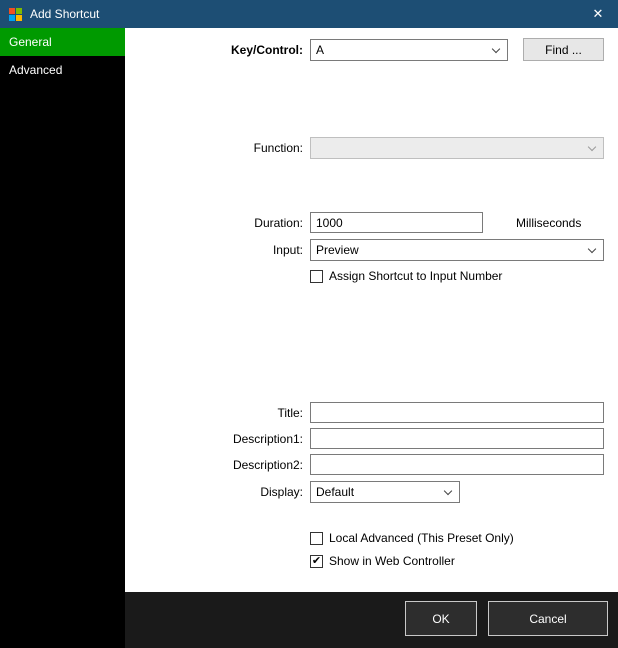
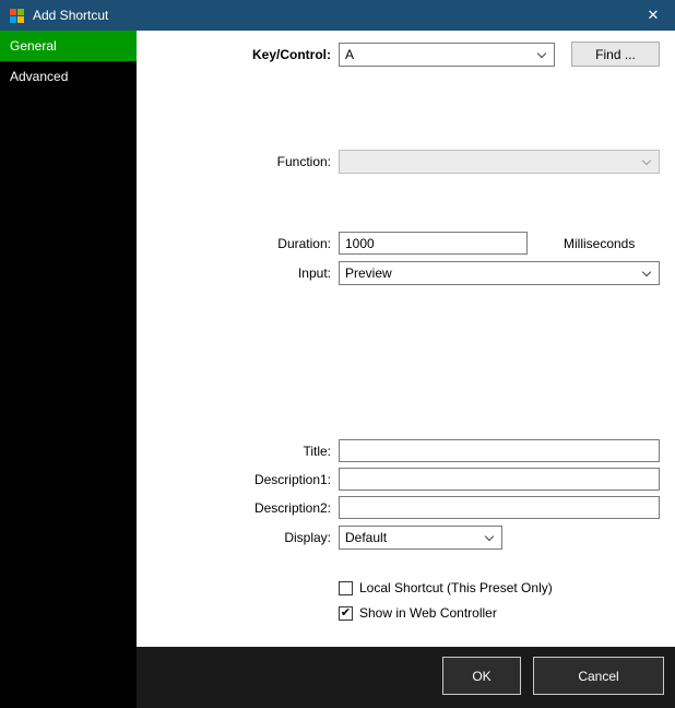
  Add Shortcut
  ✕
  General
  Advanced
  Key/Control:
  A
  Find ...
  Function:
  Duration:
  1000
  Milliseconds
  Input:
  Preview
- Assign Shortcut to Input Number
  Title:
  Description1:
  Description2:
  Display:
  Default
- Local Advanced (This Preset Only)
+ Local Shortcut (This Preset Only)
  ✔
  Show in Web Controller
  OK
  Cancel
